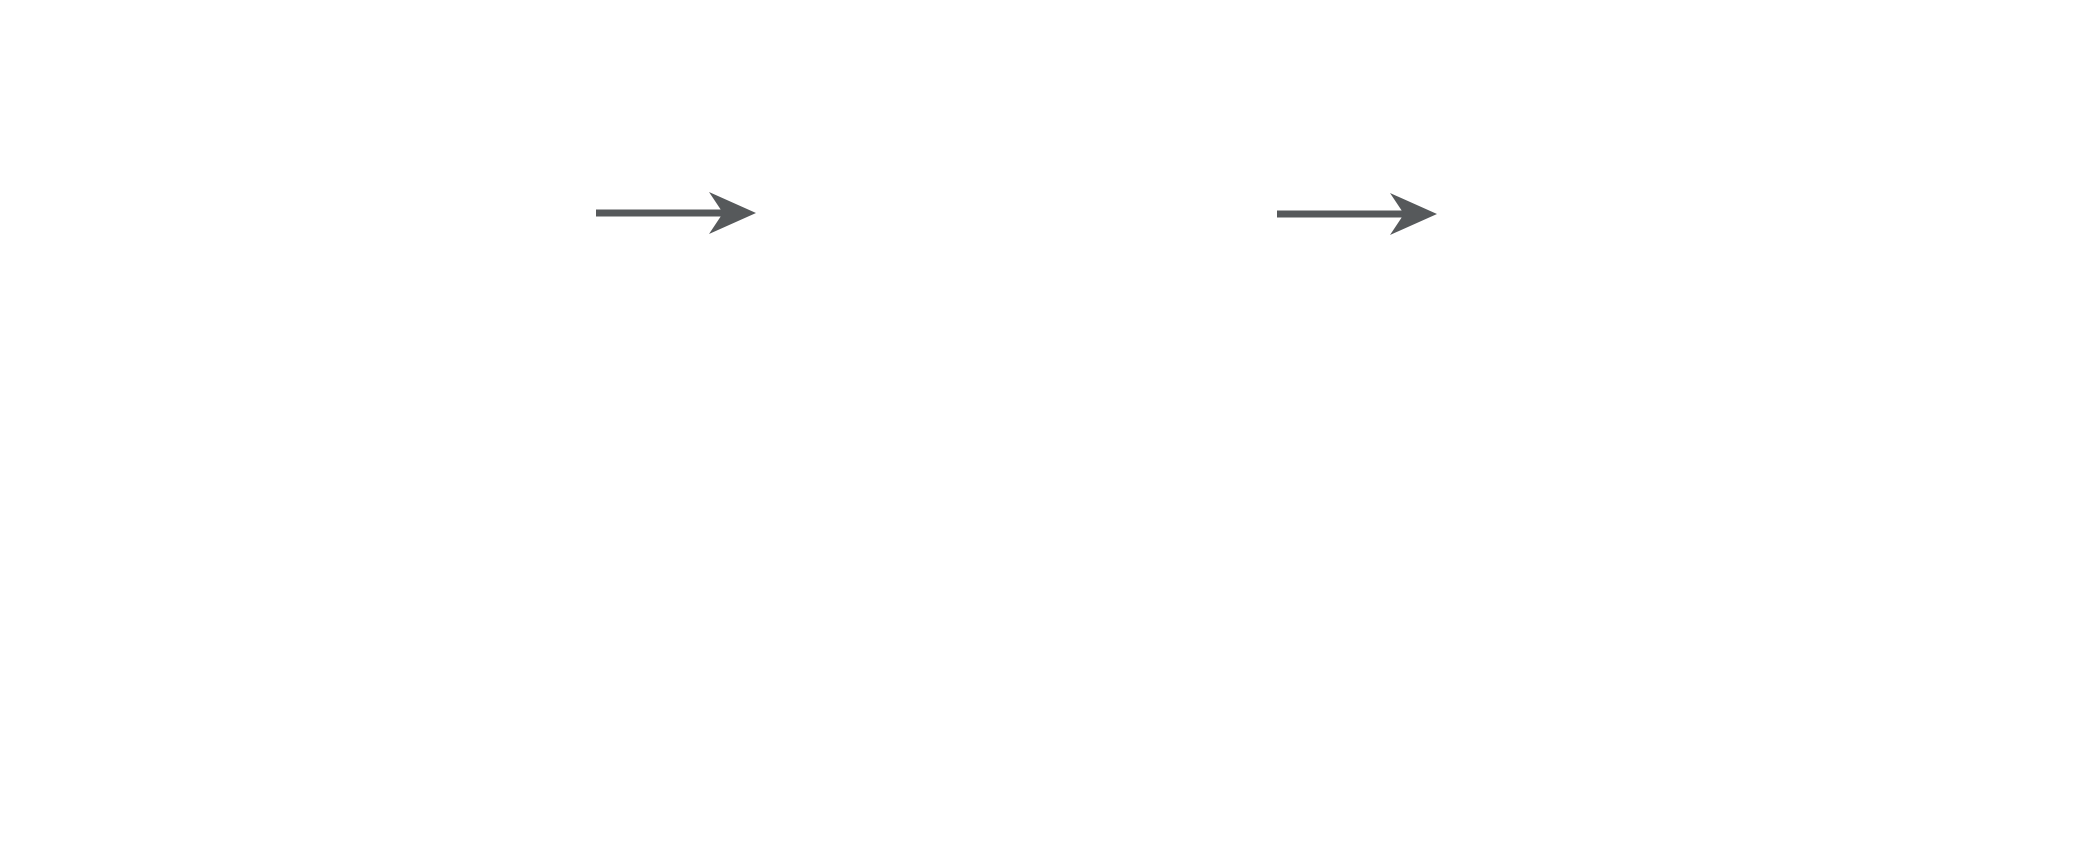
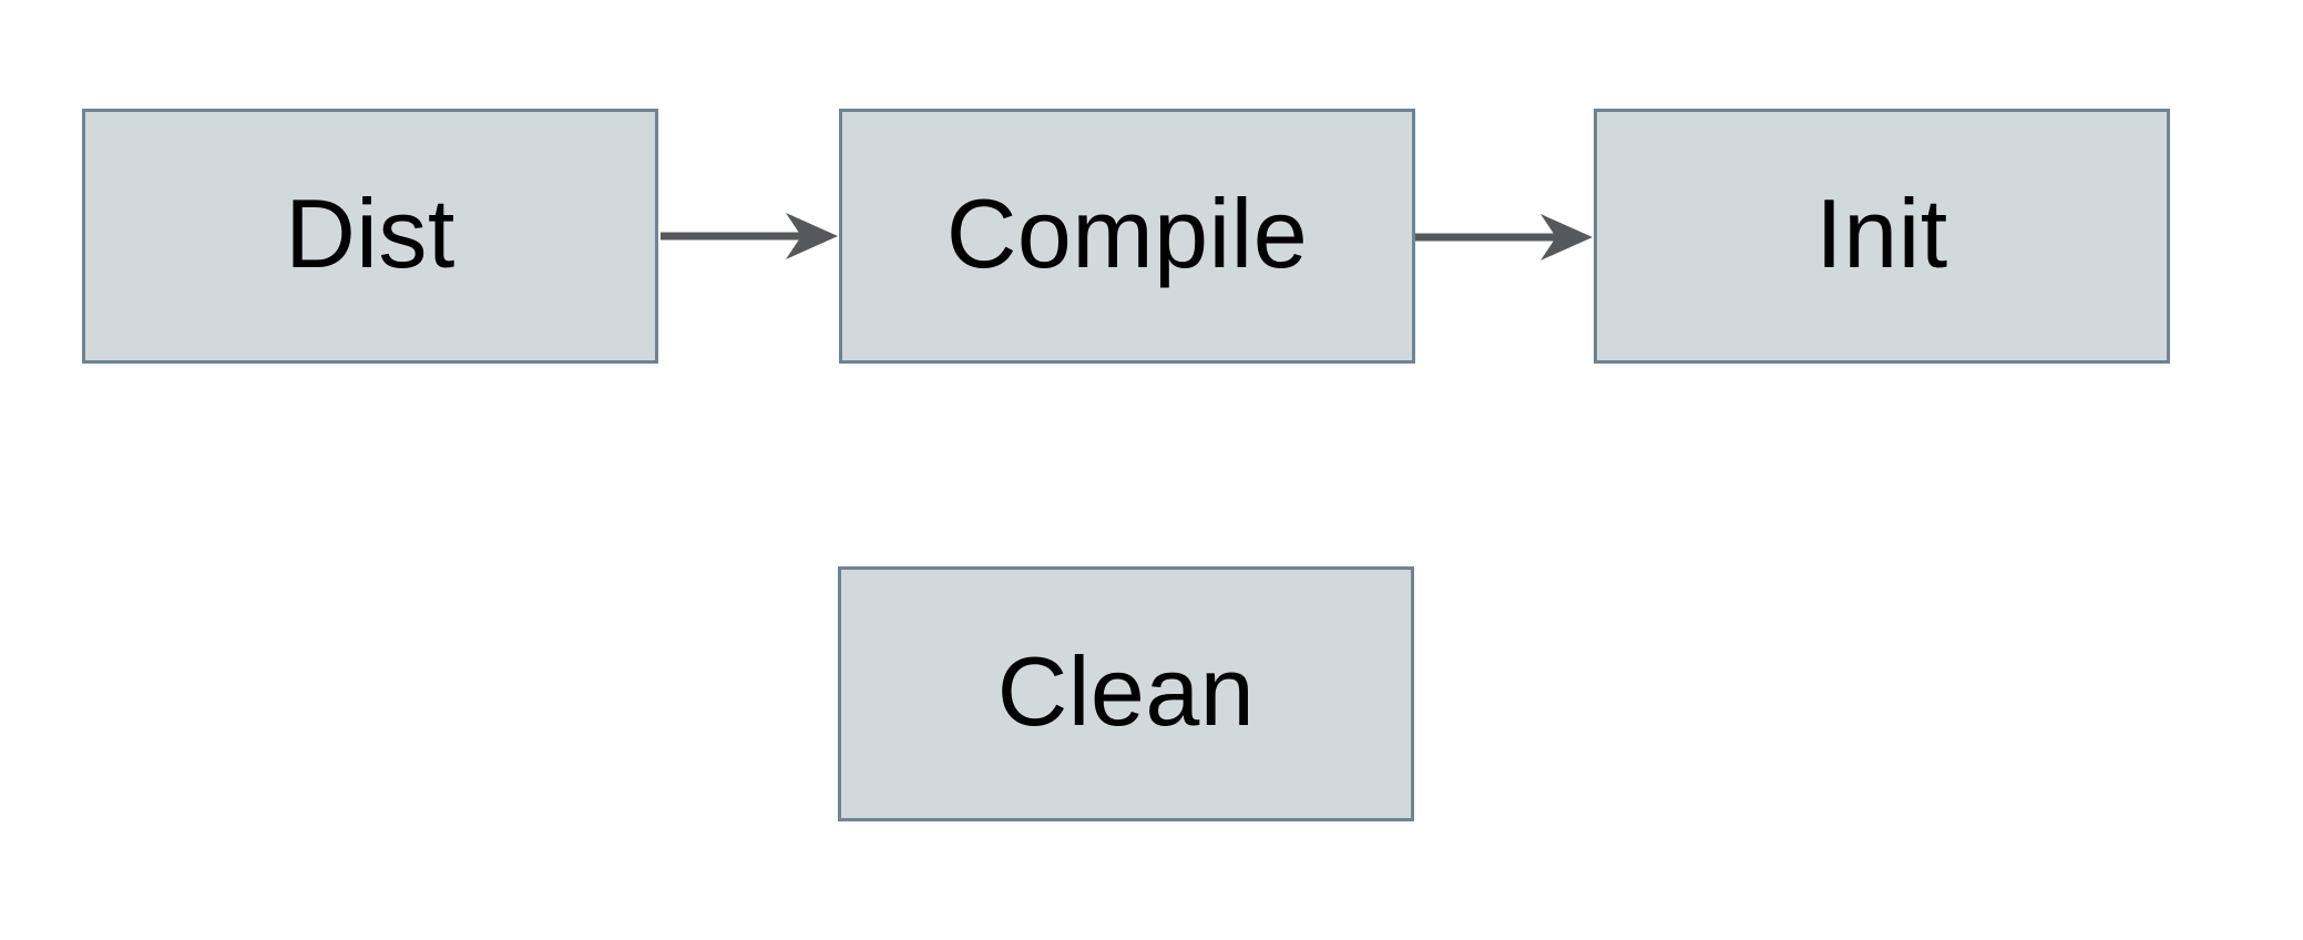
+ Dist
+ Compile
+ Init
+ Clean
